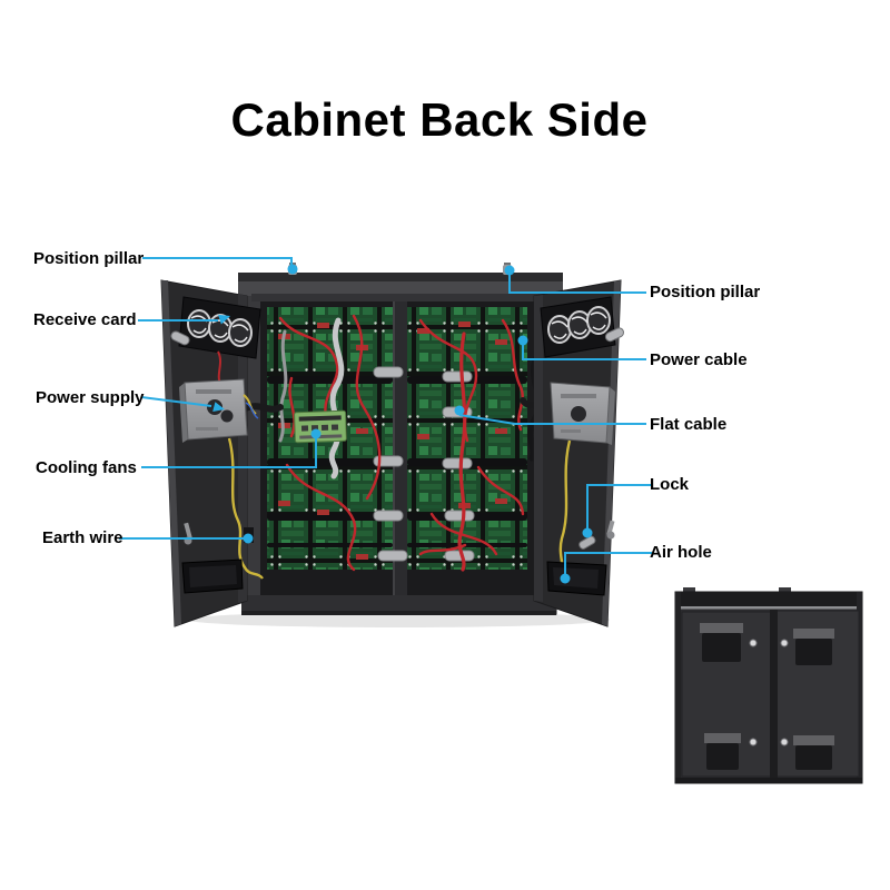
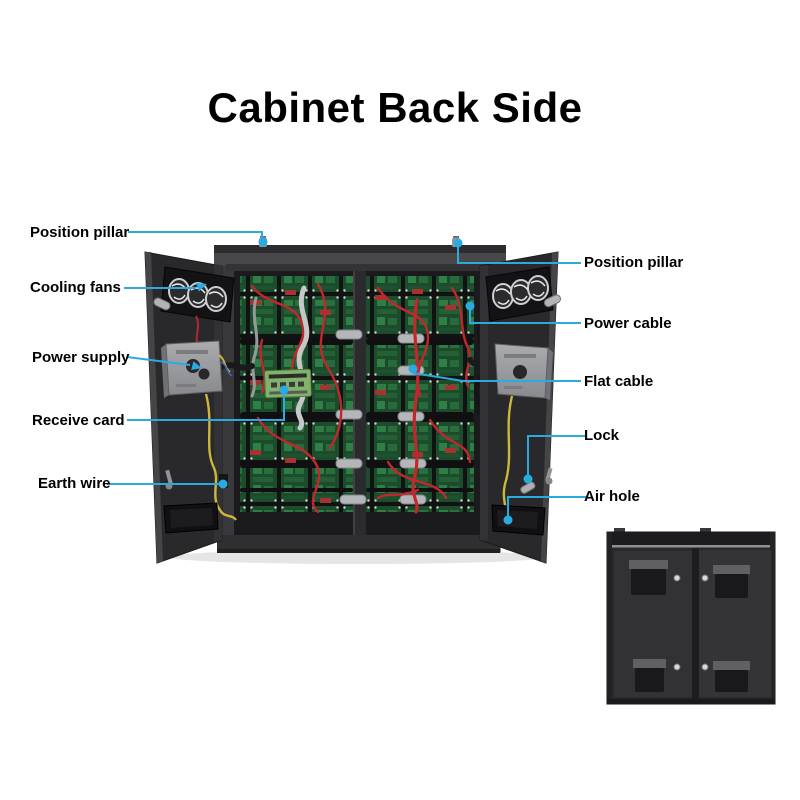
  Cabinet Back Side
  Position pillar
- Receive card
+ Cooling fans
  Power supply
- Cooling fans
+ Receive card
  Earth wire
  Position pillar
  Power cable
  Flat cable
  Lock
  Air hole
